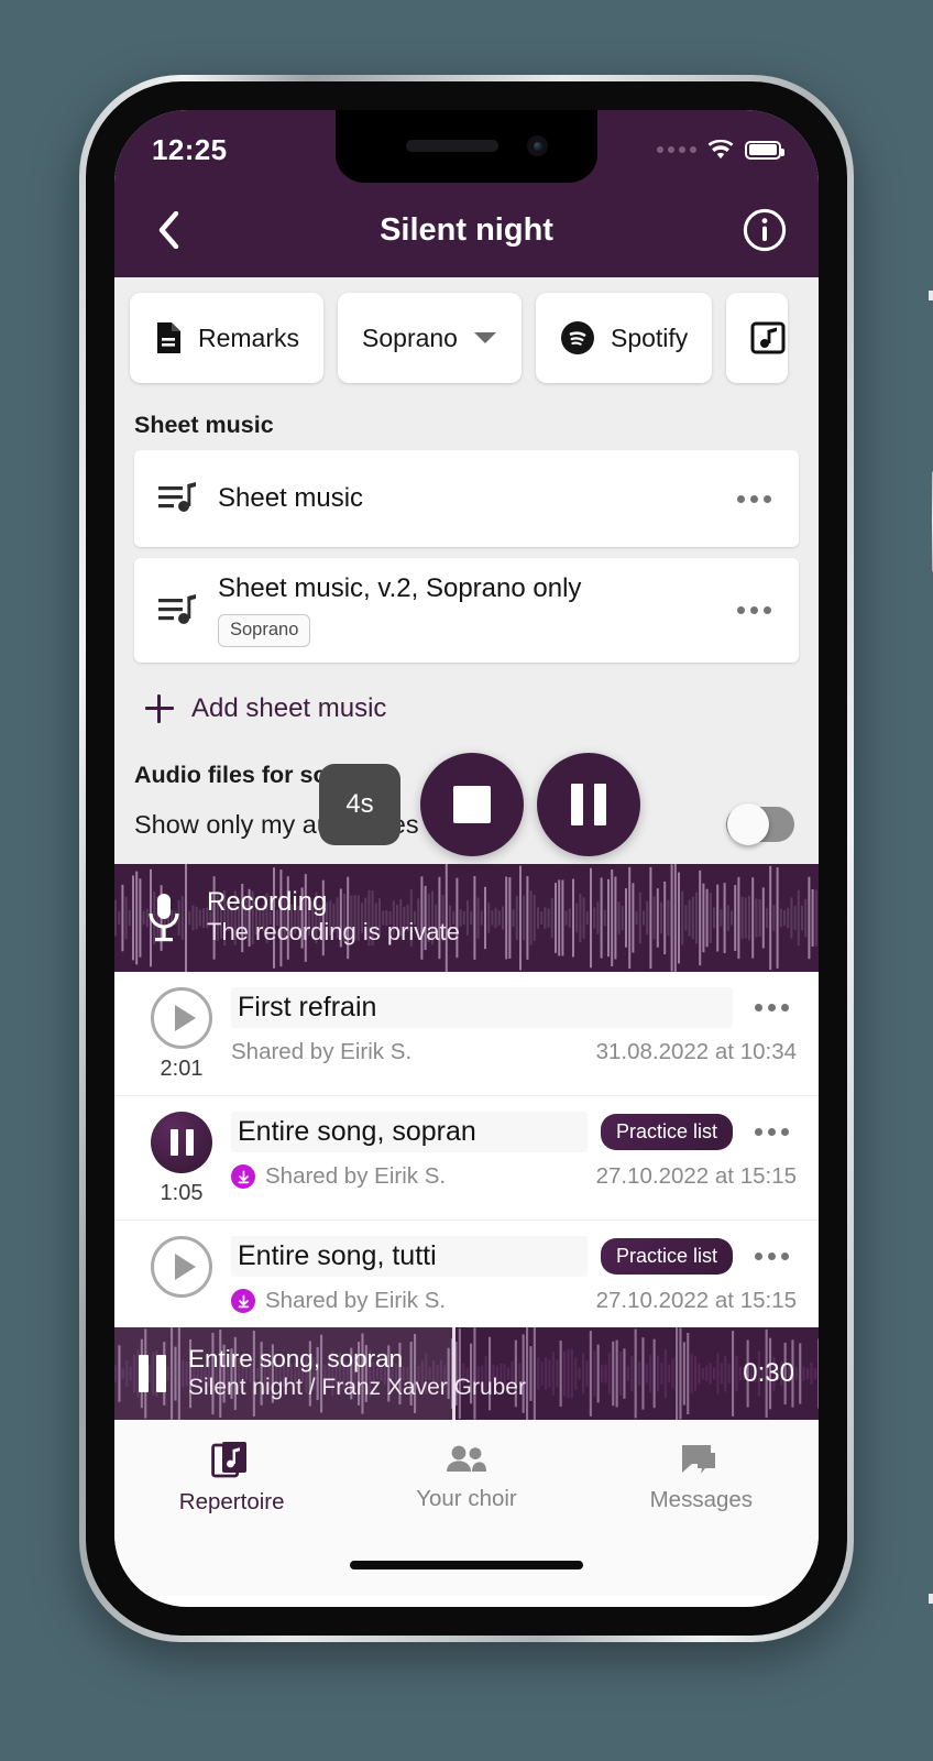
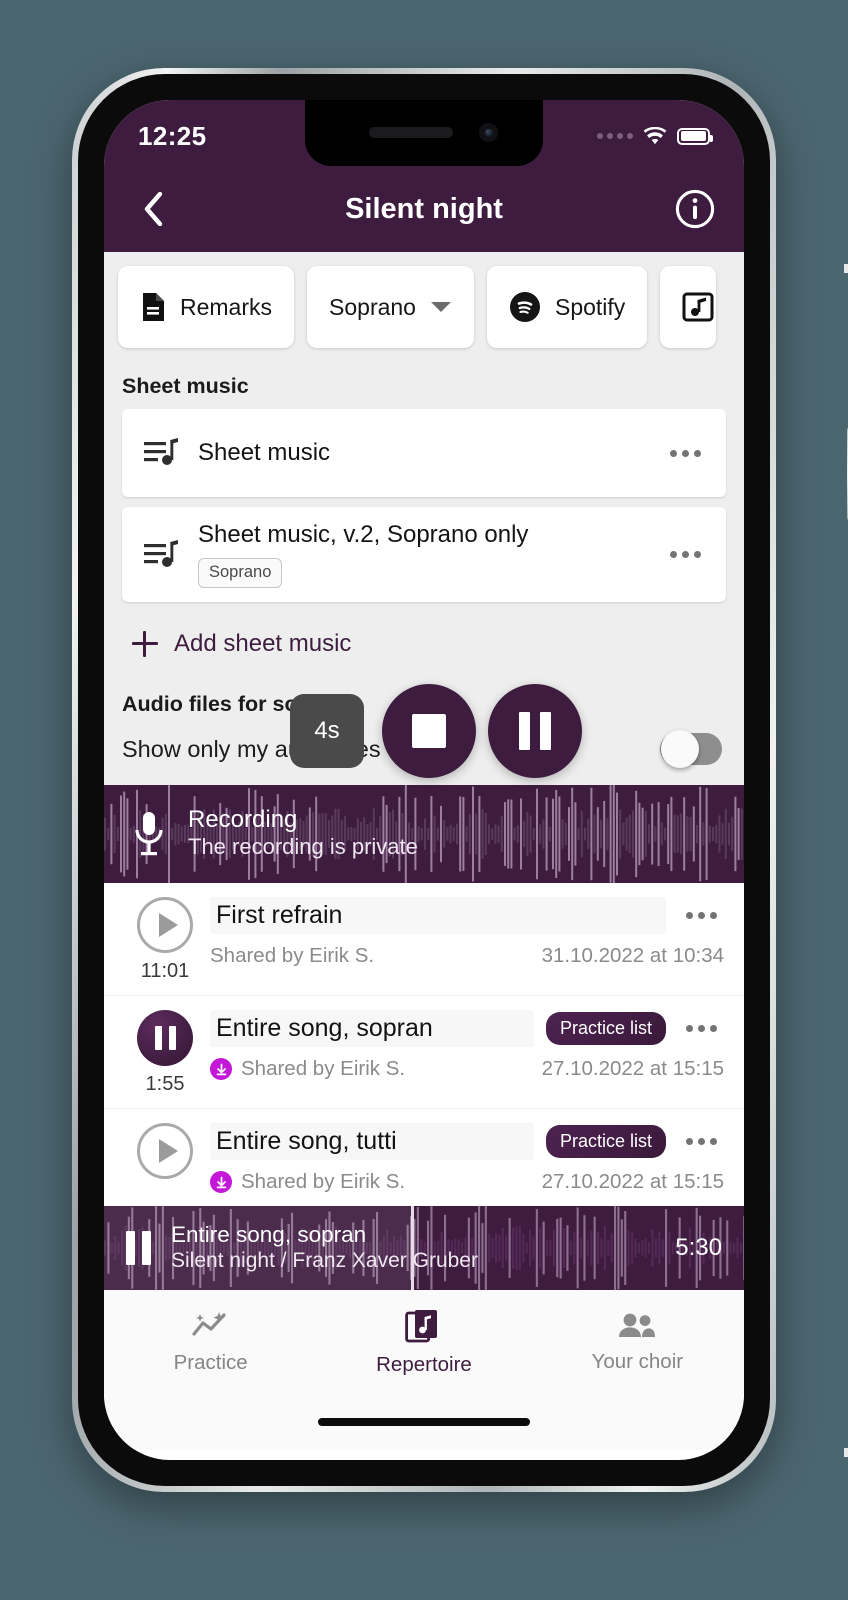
  12:25
  Silent night
  Remarks
  Soprano
  Spotify
  Sheet music
  Sheet music
  Sheet music, v.2, Soprano only
  Soprano
  Add sheet music
  Audio files for s
  Recording
  The recording is private
- 2:01
+ 11:01
  First refrain
  Shared by Eirik S.
- 31.08.2022 at 10:34
+ 31.10.2022 at 10:34
- 1:05
+ 1:55
  Entire song, sopran
  Practice list
  Shared by Eirik S.
  27.10.2022 at 15:15
  Entire song, tutti
  Practice list
  Shared by Eirik S.
  27.10.2022 at 15:15
  4s
  Entire song, sopran
  Silent night / Franz Xaver Gruber
- 0:30
+ 5:30
+ Practice
  Repertoire
  Your choir
- Messages
